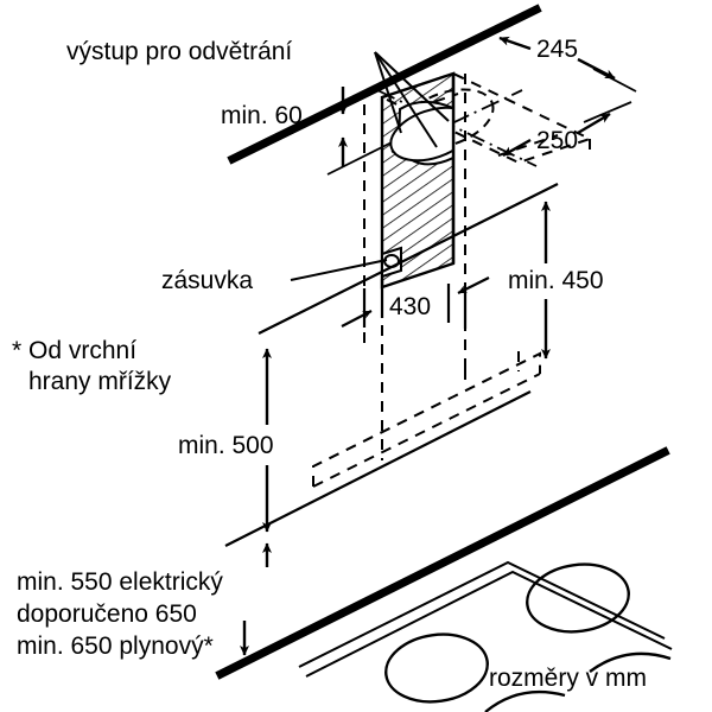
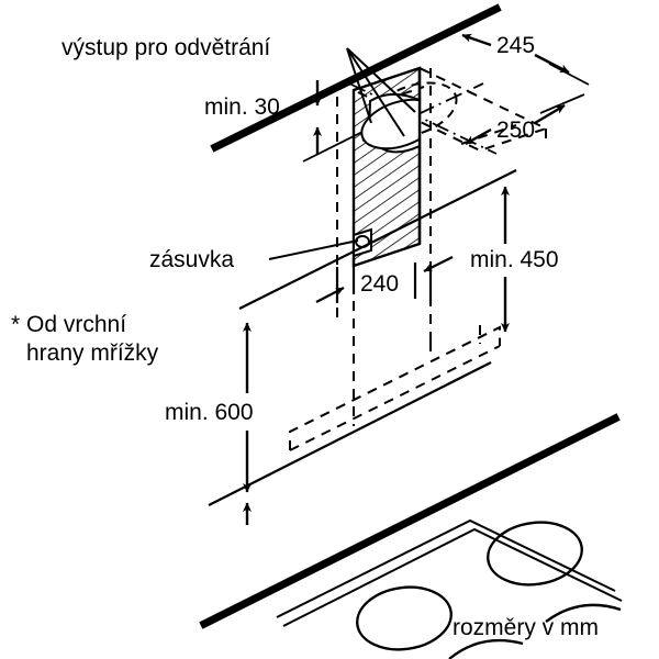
  výstup pro odvětrání
- min. 60
+ min. 30
  245
  250
  zásuvka
- 430
+ 240
  min. 450
  * Od vrchní
  hrany mřížky
- min. 500
+ min. 600
- min. 550 elektrický
- doporučeno 650
- min. 650 plynový*
  rozměry v mm
